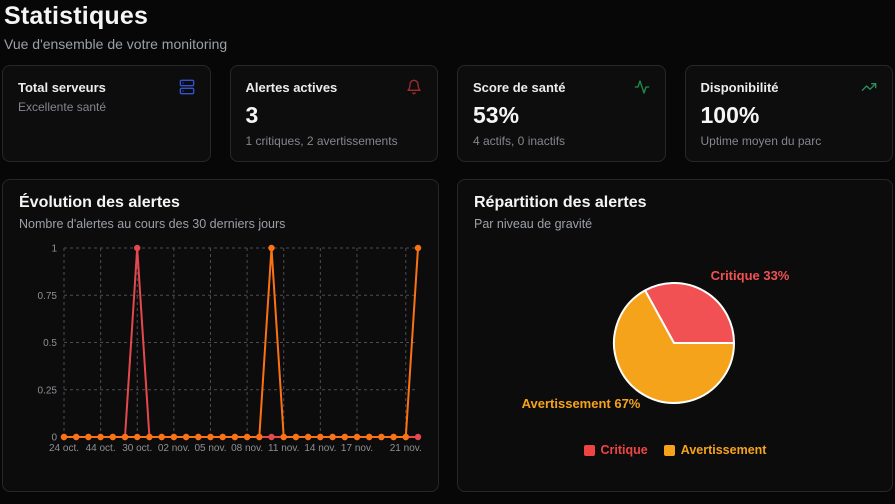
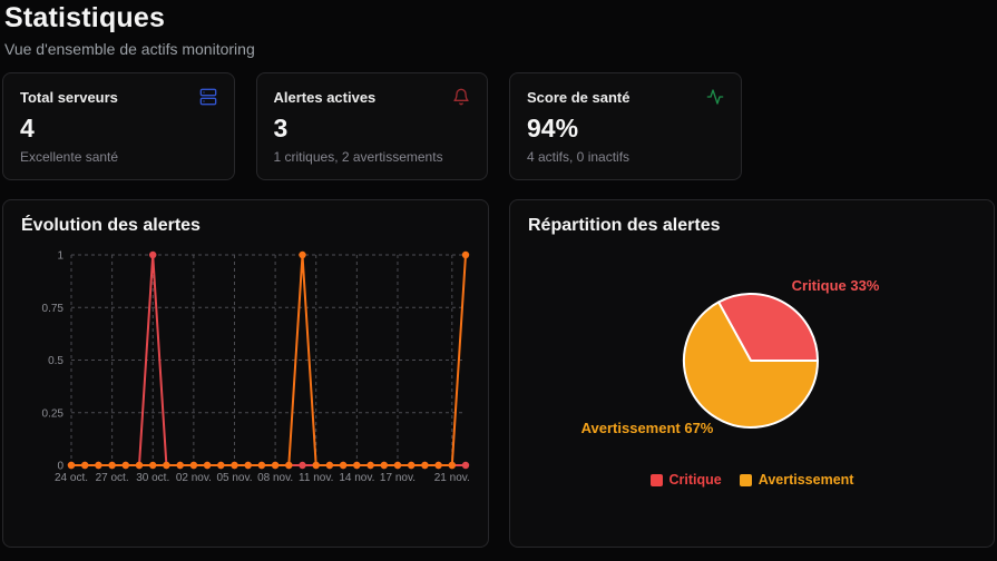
  Statistiques
- Vue d'ensemble de votre monitoring
+ Vue d'ensemble de actifs monitoring
  Total serveurs
+ 4
  Excellente santé
  Alertes actives
  3
  1 critiques, 2 avertissements
  Score de santé
- 53%
+ 94%
  4 actifs, 0 inactifs
- Disponibilité
- 100%
- Uptime moyen du parc
  Évolution des alertes
- Nombre d'alertes au cours des 30 derniers jours
  0
  0.25
  0.5
  0.75
  1
  24 oct.
- 44 oct.
+ 27 oct.
  30 oct.
  02 nov.
  05 nov.
  08 nov.
  11 nov.
  14 nov.
  17 nov.
  21 nov.
  Répartition des alertes
- Par niveau de gravité
  Critique 33%
  Avertissement 67%
  Critique
  Avertissement
